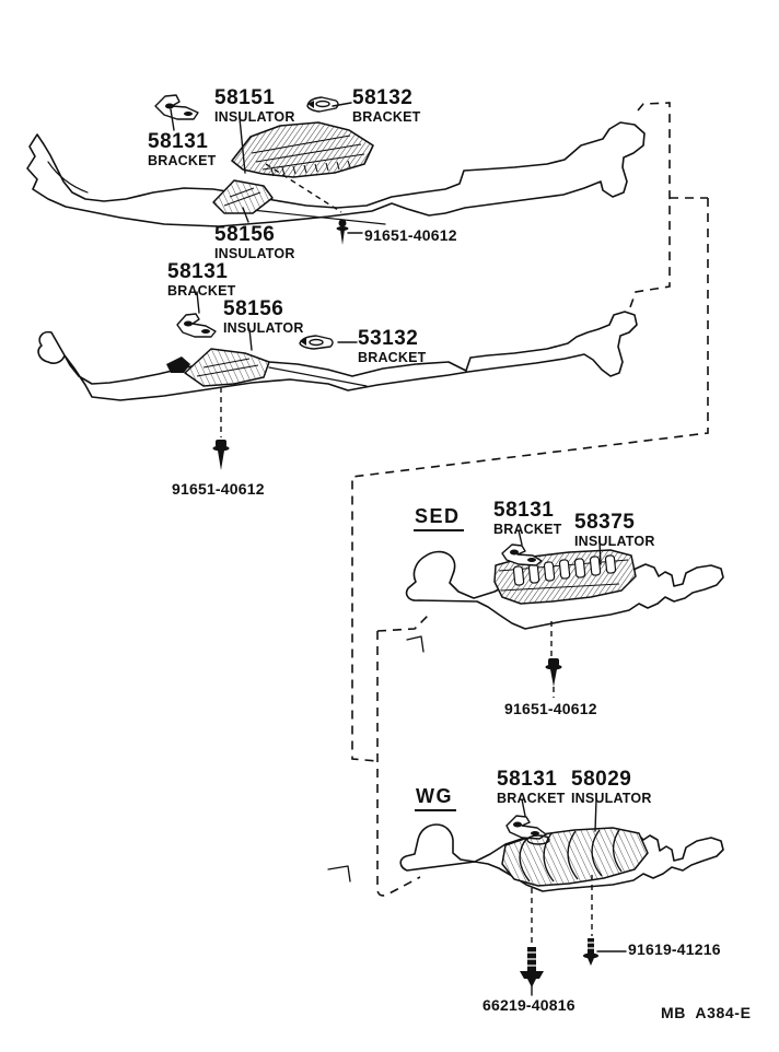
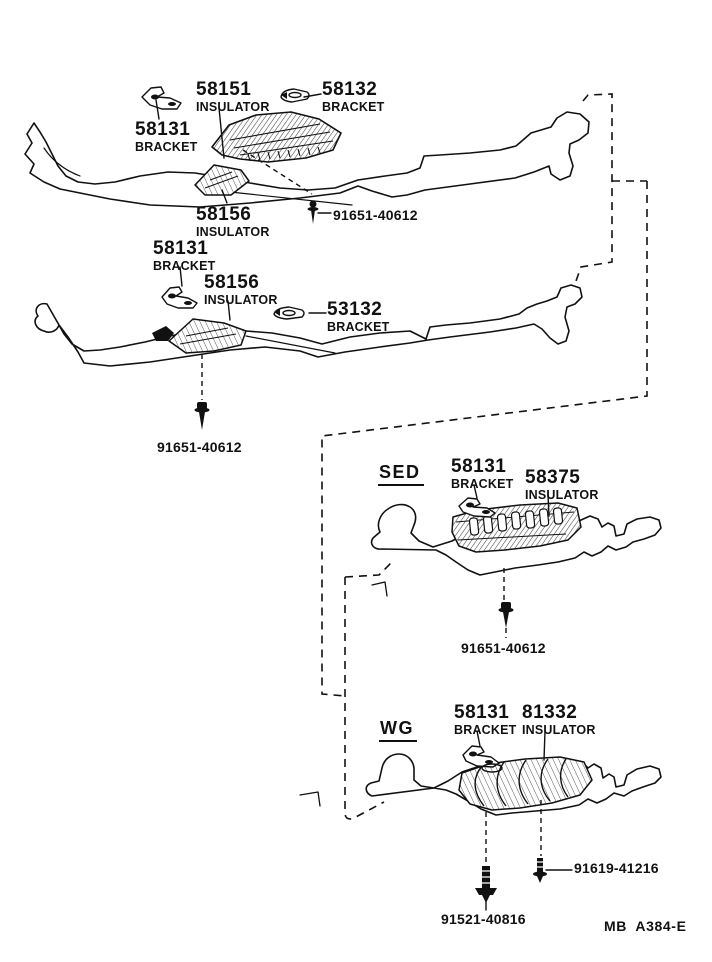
  58151
  INSULATOR
  58132
  BRACKET
  58131
  BRACKET
  58156
  INSULATOR
  91651-40612
  58131
  BRACKET
  58156
  INSULATOR
  53132
  BRACKET
  91651-40612
  SED
  58131
  BRACKET
  58375
  INSULATOR
  91651-40612
  WG
  58131
  BRACKET
- 58029
+ 81332
  INSULATOR
  91619-41216
- 66219-40816
+ 91521-40816
  MB A384-E
